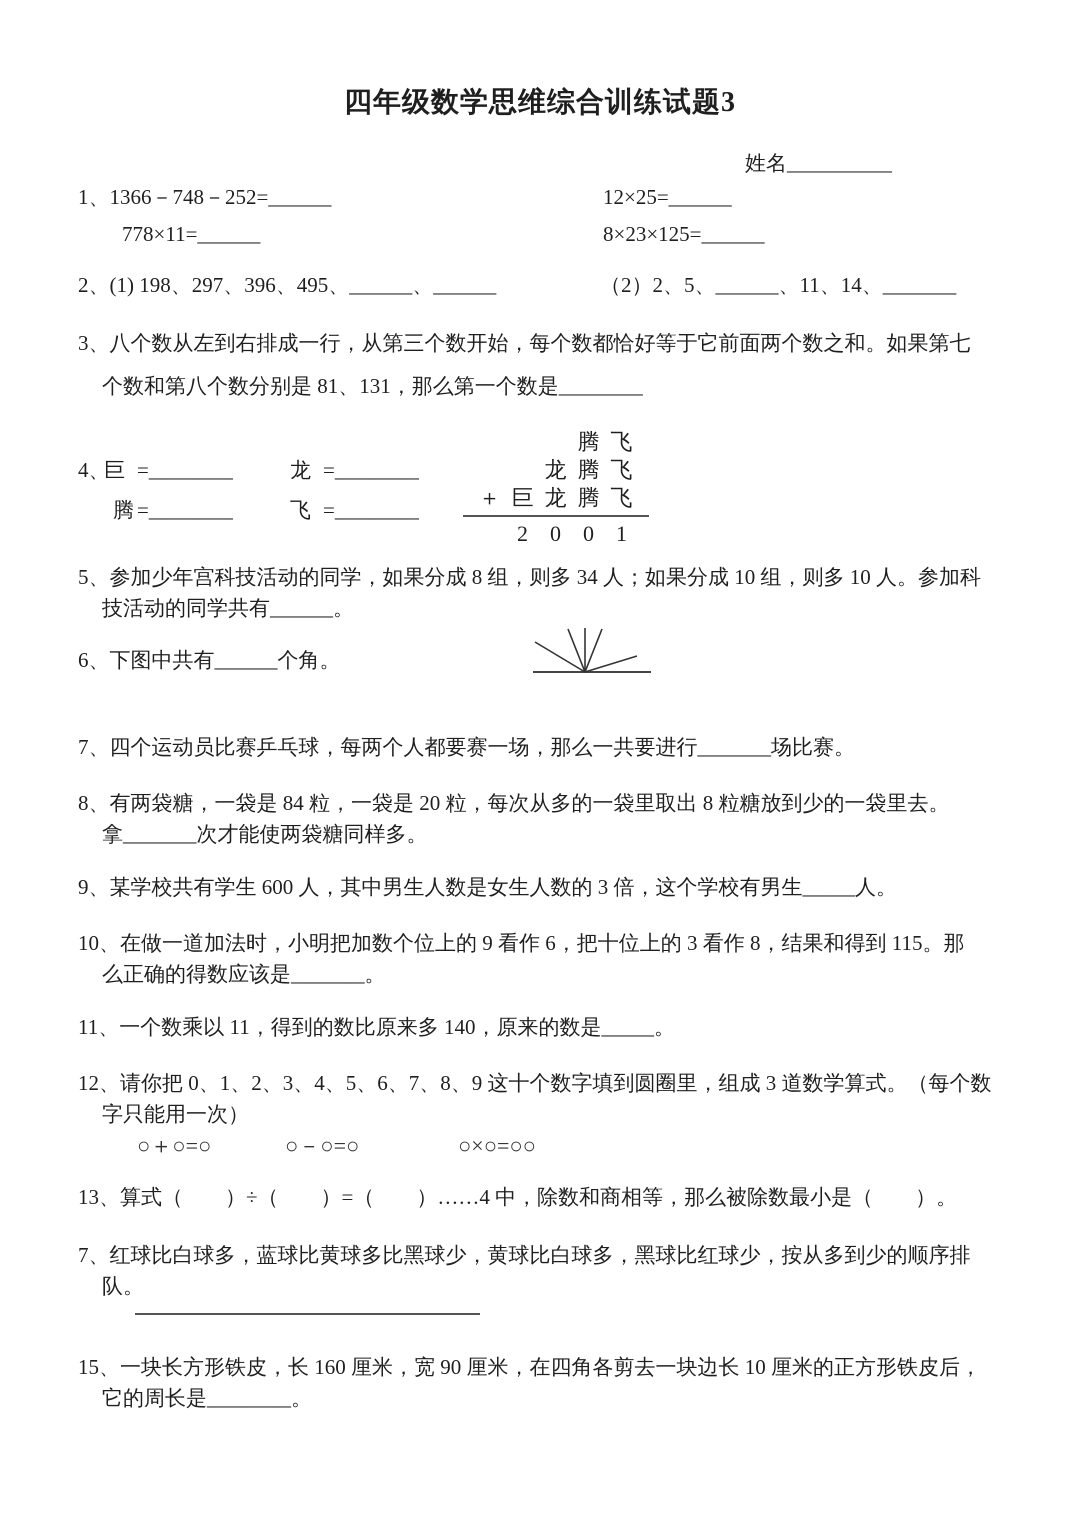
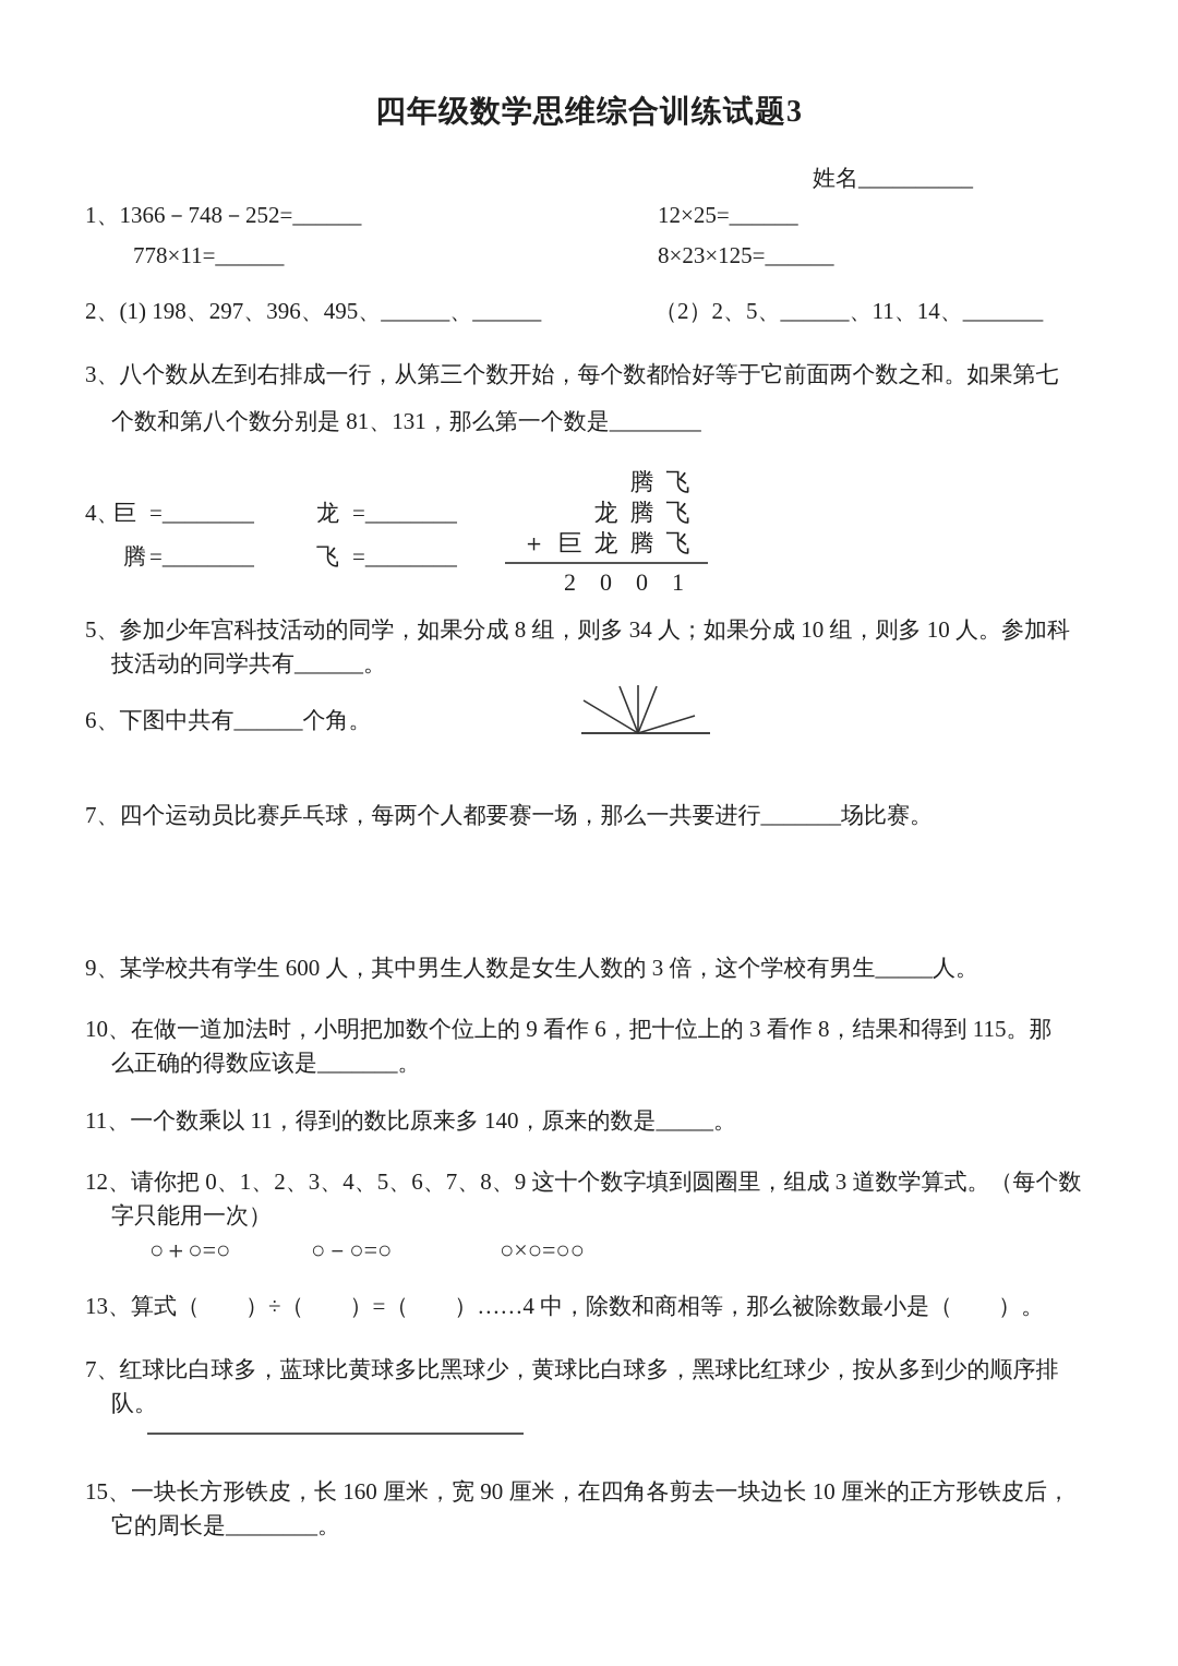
  四年级数学思维综合训练试题3
  姓名__________
  1、1366－748－252=______
  12×25=______
  778×11=______
  8×23×125=______
  2、(1) 198、297、396、495、______、______
  （2）2、5、______、11、14、_______
  3、八个数从左到右排成一行，从第三个数开始，每个数都恰好等于它前面两个数之和。如果第七
  个数和第八个数分别是 81、131，那么第一个数是________
  4、
  巨
  =________
  龙
  =________
  腾
  =________
  飞
  =________
  腾
  飞
  龙
  腾
  飞
  ＋
  巨
  龙
  腾
  飞
  2
  0
  0
  1
  5、参加少年宫科技活动的同学，如果分成 8 组，则多 34 人；如果分成 10 组，则多 10 人。参加科
  技活动的同学共有______。
  6、下图中共有______个角。
  7、四个运动员比赛乒乓球，每两个人都要赛一场，那么一共要进行_______场比赛。
- 8、有两袋糖，一袋是 84 粒，一袋是 20 粒，每次从多的一袋里取出 8 粒糖放到少的一袋里去。
- 拿_______次才能使两袋糖同样多。
  9、某学校共有学生 600 人，其中男生人数是女生人数的 3 倍，这个学校有男生_____人。
  10、在做一道加法时，小明把加数个位上的 9 看作 6，把十位上的 3 看作 8，结果和得到 115。那
  么正确的得数应该是_______。
  11、一个数乘以 11，得到的数比原来多 140，原来的数是_____。
  12、请你把 0、1、2、3、4、5、6、7、8、9 这十个数字填到圆圈里，组成 3 道数学算式。（每个数
  字只能用一次）
  ○＋○=○
  ○－○=○
  ○×○=○○
  13、算式（ ）÷（ ）=（ ）……4 中，除数和商相等，那么被除数最小是（ ）。
  7、红球比白球多，蓝球比黄球多比黑球少，黄球比白球多，黑球比红球少，按从多到少的顺序排
  队。
  15、一块长方形铁皮，长 160 厘米，宽 90 厘米，在四角各剪去一块边长 10 厘米的正方形铁皮后，
  它的周长是________。
